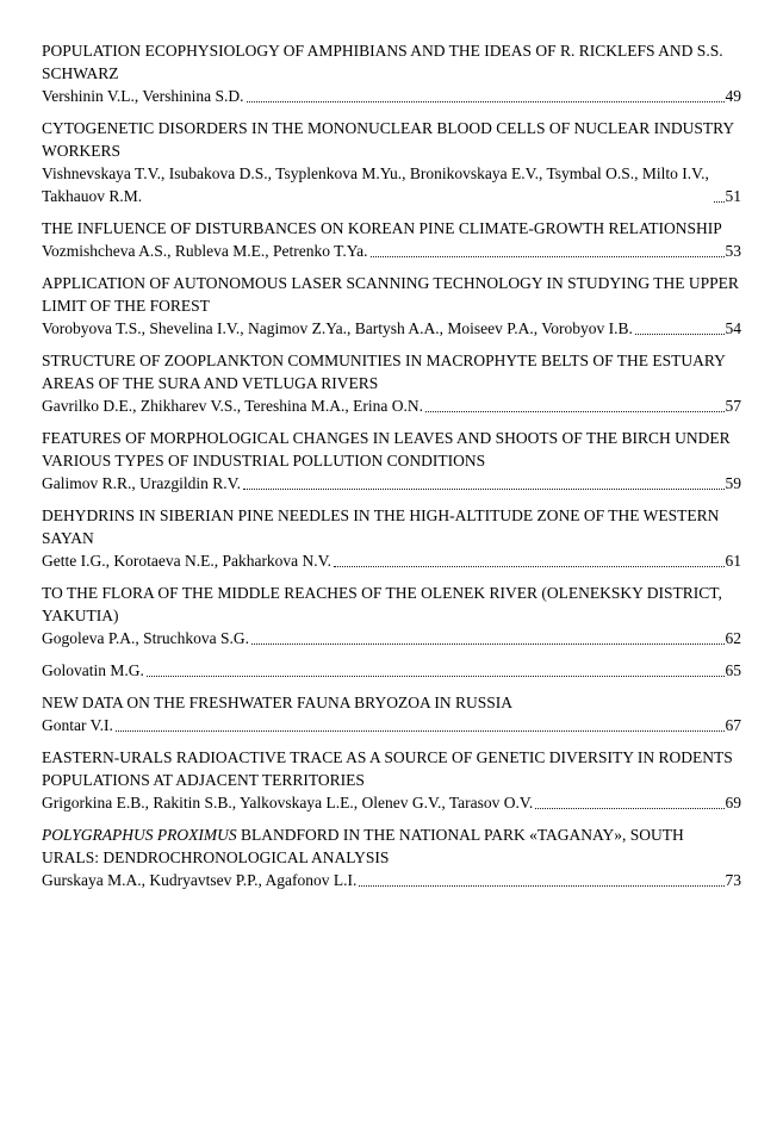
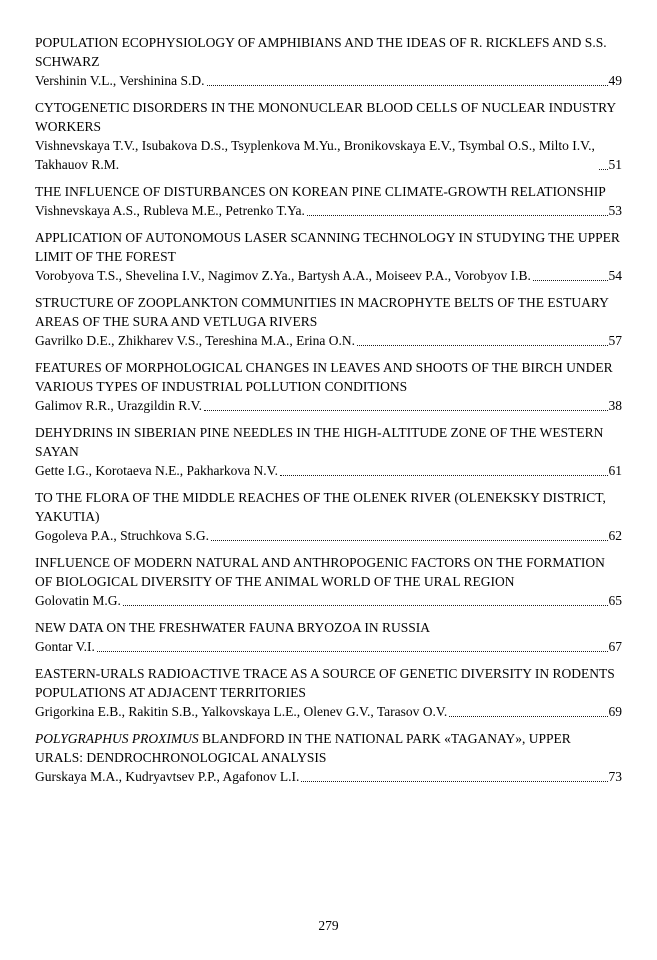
  POPULATION ECOPHYSIOLOGY OF AMPHIBIANS AND THE IDEAS OF R. RICKLEFS AND S.S. SCHWARZ
  Vershinin V.L., Vershinina S.D.
  49
  CYTOGENETIC DISORDERS IN THE MONONUCLEAR BLOOD CELLS OF NUCLEAR INDUSTRY WORKERS
  Vishnevskaya T.V., Isubakova D.S., Tsyplenkova M.Yu., Bronikovskaya E.V., Tsymbal O.S., Milto I.V., Takhauov R.M.
  51
  THE INFLUENCE OF DISTURBANCES ON KOREAN PINE CLIMATE-GROWTH RELATIONSHIP
- Vozmishcheva A.S., Rubleva M.E., Petrenko T.Ya.
+ Vishnevskaya A.S., Rubleva M.E., Petrenko T.Ya.
  53
  APPLICATION OF AUTONOMOUS LASER SCANNING TECHNOLOGY IN STUDYING THE UPPER LIMIT OF THE FOREST
  Vorobyova T.S., Shevelina I.V., Nagimov Z.Ya., Bartysh A.A., Moiseev P.A., Vorobyov I.B.
  54
  STRUCTURE OF ZOOPLANKTON COMMUNITIES IN MACROPHYTE BELTS OF THE ESTUARY AREAS OF THE SURA AND VETLUGA RIVERS
  Gavrilko D.E., Zhikharev V.S., Tereshina M.A., Erina O.N.
  57
  FEATURES OF MORPHOLOGICAL CHANGES IN LEAVES AND SHOOTS OF THE BIRCH UNDER VARIOUS TYPES OF INDUSTRIAL POLLUTION CONDITIONS
  Galimov R.R., Urazgildin R.V.
- 59
+ 38
  DEHYDRINS IN SIBERIAN PINE NEEDLES IN THE HIGH-ALTITUDE ZONE OF THE WESTERN SAYAN
  Gette I.G., Korotaeva N.E., Pakharkova N.V.
  61
  TO THE FLORA OF THE MIDDLE REACHES OF THE OLENEK RIVER (OLENEKSKY DISTRICT, YAKUTIA)
  Gogoleva P.A., Struchkova S.G.
  62
+ INFLUENCE OF MODERN NATURAL AND ANTHROPOGENIC FACTORS ON THE FORMATION OF BIOLOGICAL DIVERSITY OF THE ANIMAL WORLD OF THE URAL REGION
  Golovatin M.G.
  65
  NEW DATA ON THE FRESHWATER FAUNA BRYOZOA IN RUSSIA
  Gontar V.I.
  67
  EASTERN-URALS RADIOACTIVE TRACE AS A SOURCE OF GENETIC DIVERSITY IN RODENTS POPULATIONS AT ADJACENT TERRITORIES
  Grigorkina E.B., Rakitin S.B., Yalkovskaya L.E., Olenev G.V., Tarasov O.V.
  69
- POLYGRAPHUS PROXIMUS BLANDFORD IN THE NATIONAL PARK «TAGANAY», SOUTH URALS: DENDROCHRONOLOGICAL ANALYSIS
+ POLYGRAPHUS PROXIMUS BLANDFORD IN THE NATIONAL PARK «TAGANAY», UPPER URALS: DENDROCHRONOLOGICAL ANALYSIS
  Gurskaya M.A., Kudryavtsev P.P., Agafonov L.I.
  73
+ 279
